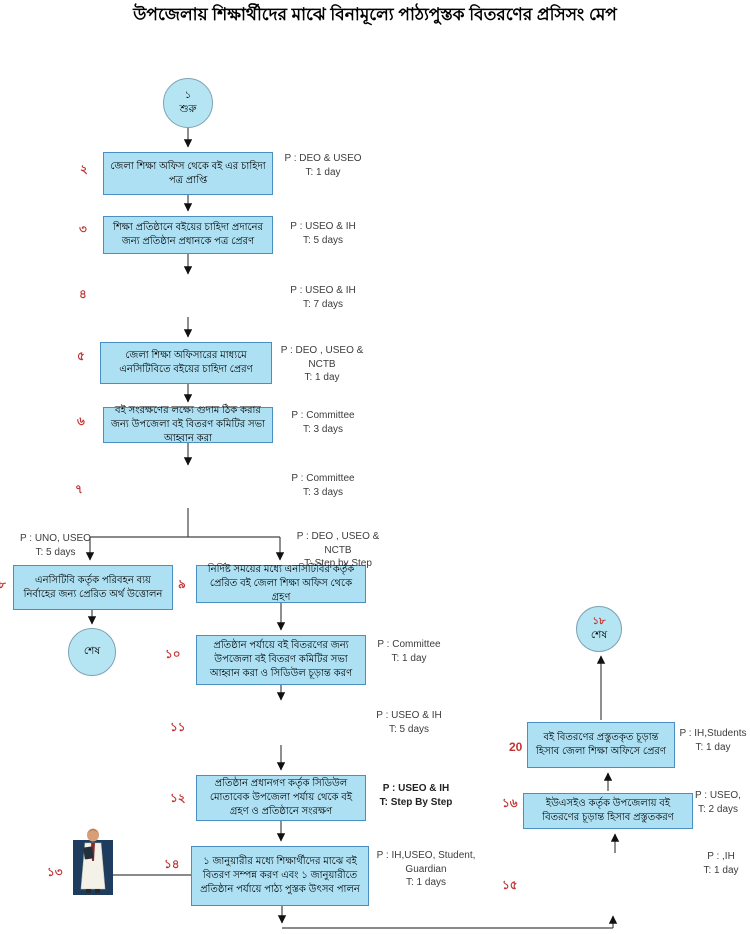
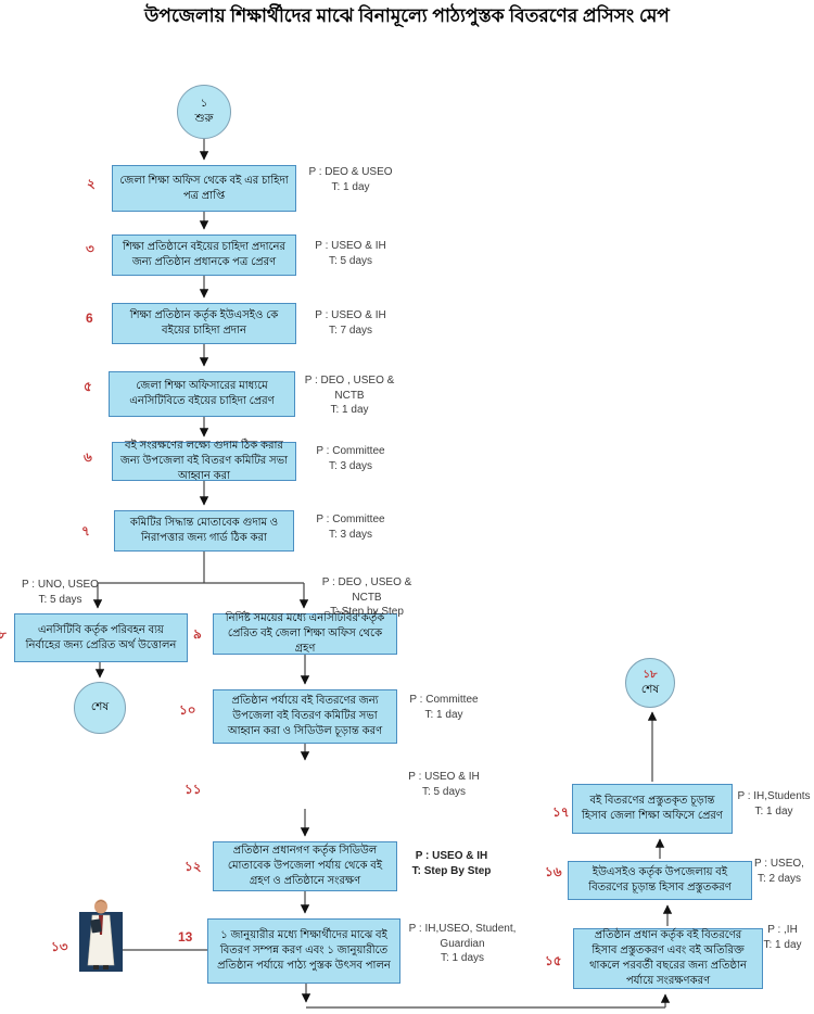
  উপজেলায় শিক্ষার্থীদের মাঝে বিনামূল্যে পাঠ্যপুস্তক বিতরণের প্রসিসং মেপ
  ১
  শুরু
  শেষ
  ১৮
  শেষ
  ২
  ৩
- ৪
+ 6
  ৫
  ৬
  ৭
  ৮
  ৯
  ১০
  ১১
  ১২
  ১৩
- ১৪
+ 13
  ১৫
  ১৬
- 20
+ ১৭
  জেলা শিক্ষা অফিস থেকে বই এর চাহিদা পত্র প্রাপ্তি
  শিক্ষা প্রতিষ্ঠানে বইয়ের চাহিদা প্রদানের জন্য প্রতিষ্ঠান প্রধানকে পত্র প্রেরণ
+ শিক্ষা প্রতিষ্ঠান কর্তৃক ইউএসইও কে বইয়ের চাহিদা প্রদান
  জেলা শিক্ষা অফিসারের মাধ্যমে এনসিটিবিতে বইয়ের চাহিদা প্রেরণ
  বই সংরক্ষণের লক্ষ্যে গুদাম ঠিক করার জন্য উপজেলা বই বিতরণ কমিটির সভা আহ্বান করা
+ কমিটির সিদ্ধান্ত মোতাবেক গুদাম ও নিরাপত্তার জন্য গার্ড ঠিক করা
  এনসিটিবি কর্তৃক পরিবহন ব্যয় নির্বাহের জন্য প্রেরিত অর্থ উত্তোলন
  নির্দিষ্ট সময়ের মধ্যে এনসিটিবির কর্তৃক প্রেরিত বই জেলা শিক্ষা অফিস থেকে গ্রহণ
  প্রতিষ্ঠান পর্যায়ে বই বিতরণের জন্য উপজেলা বই বিতরণ কমিটির সভা আহ্বান করা ও সিডিউল চূড়ান্ত করণ
  প্রতিষ্ঠান প্রধানগণ কর্তৃক সিডিউল মোতাবেক উপজেলা পর্যায় থেকে বই গ্রহণ ও প্রতিষ্ঠানে সংরক্ষণ
  ১ জানুয়ারীর মধ্যে শিক্ষার্থীদের মাঝে বই বিতরণ সম্পন্ন করণ এবং ১ জানুয়ারীতে প্রতিষ্ঠান পর্যায়ে পাঠ্য পুস্তক উৎসব পালন
+ প্রতিষ্ঠান প্রধান কর্তৃক বই বিতরণের হিসাব প্রস্তুতকরণ এবং বই অতিরিক্ত থাকলে পরবর্তী বছরের জন্য প্রতিষ্ঠান পর্যায়ে সংরক্ষণকরণ
  ইউএসইও কর্তৃক উপজেলায় বই বিতরণের চূড়ান্ত হিসাব প্রস্তুতকরণ
  বই বিতরণের প্রস্তুতকৃত চূড়ান্ত হিসাব জেলা শিক্ষা অফিসে প্রেরণ
  P : DEO & USEO
  T: 1 day
  P : USEO & IH
  T: 5 days
  P : USEO & IH
  T: 7 days
  P : DEO , USEO &
  NCTB
  T: 1 day
  P : Committee
  T: 3 days
  P : Committee
  T: 3 days
  P : UNO, USEO
  T: 5 days
  P : DEO , USEO &
  NCTB
  T: Step by Step
  P : Committee
  T: 1 day
  P : USEO & IH
  T: 5 days
  P : USEO & IH
  T: Step By Step
  P : IH,USEO, Student,
  Guardian
  T: 1 days
  P : ,IH
  T: 1 day
  P : USEO,
  T: 2 days
  P : IH,Students
  T: 1 day
